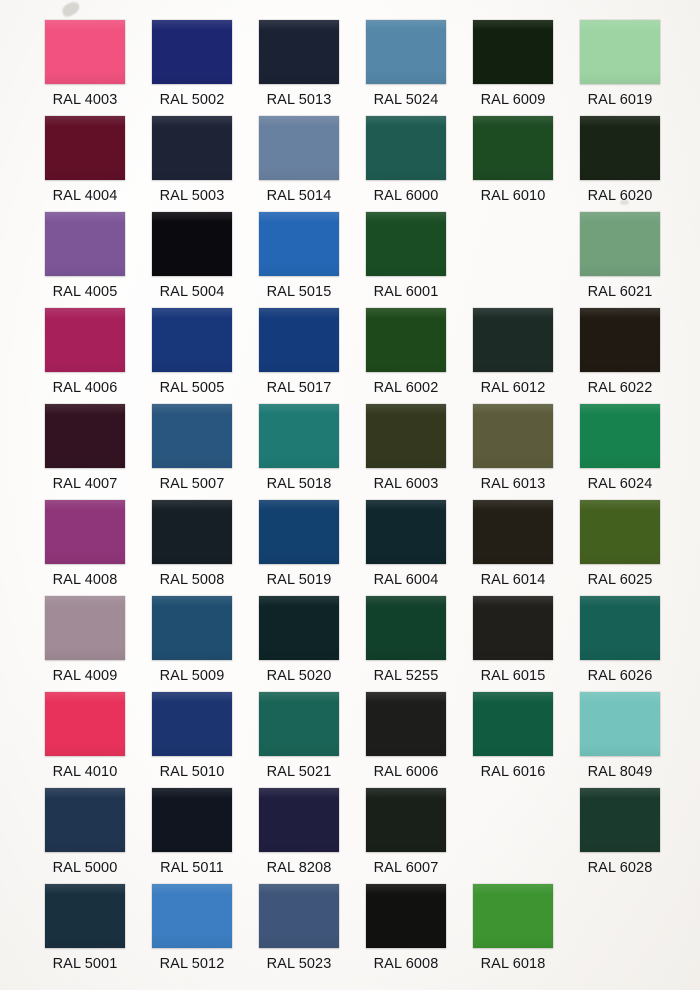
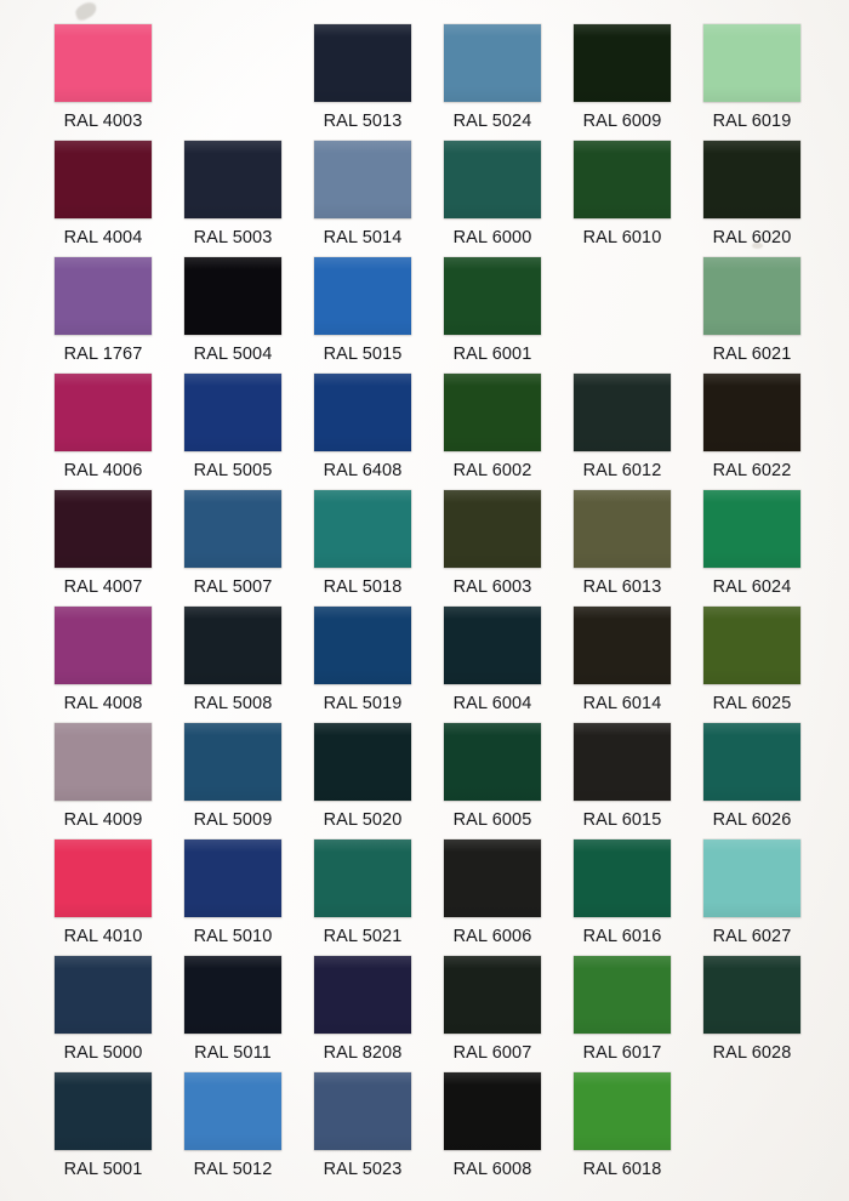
  RAL 4003
- RAL 5002
  RAL 5013
  RAL 5024
  RAL 6009
  RAL 6019
  RAL 4004
  RAL 5003
  RAL 5014
  RAL 6000
  RAL 6010
  RAL 6020
- RAL 4005
+ RAL 1767
  RAL 5004
  RAL 5015
  RAL 6001
  RAL 6021
  RAL 4006
  RAL 5005
- RAL 5017
+ RAL 6408
  RAL 6002
  RAL 6012
  RAL 6022
  RAL 4007
  RAL 5007
  RAL 5018
  RAL 6003
  RAL 6013
  RAL 6024
  RAL 4008
  RAL 5008
  RAL 5019
  RAL 6004
  RAL 6014
  RAL 6025
  RAL 4009
  RAL 5009
  RAL 5020
- RAL 5255
+ RAL 6005
  RAL 6015
  RAL 6026
  RAL 4010
  RAL 5010
  RAL 5021
  RAL 6006
  RAL 6016
- RAL 8049
+ RAL 6027
  RAL 5000
  RAL 5011
  RAL 8208
  RAL 6007
+ RAL 6017
  RAL 6028
  RAL 5001
  RAL 5012
  RAL 5023
  RAL 6008
  RAL 6018
